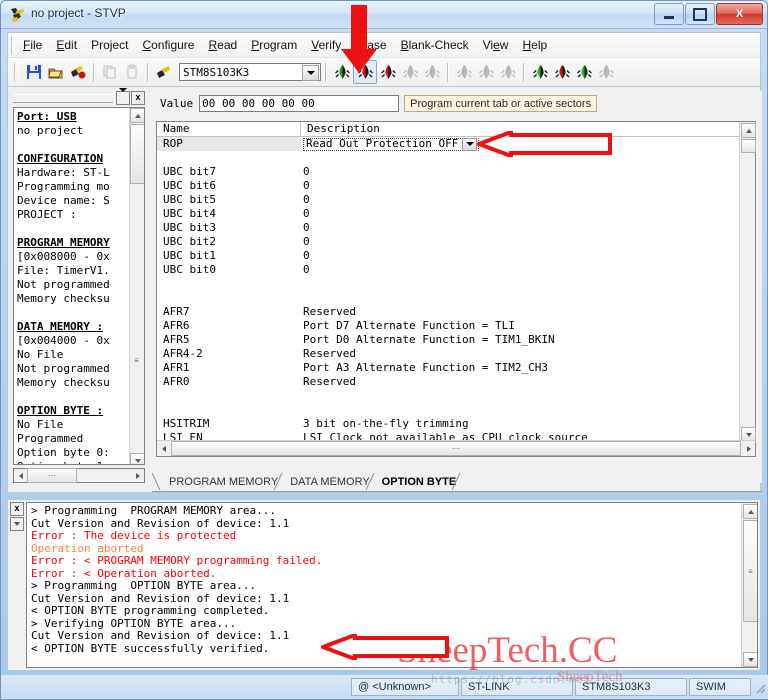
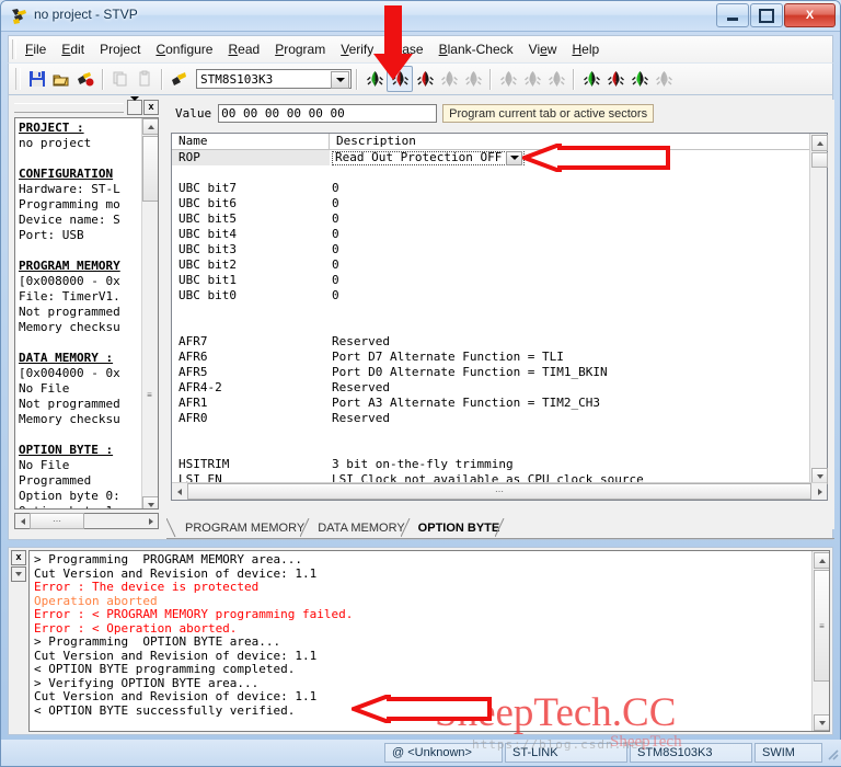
  no project - STVP
  X
  File
  Edit
  Project
  Configure
  Read
  Program
  Verify
  Blank-Check
  View
  Help
  STM8S103K3
  x
- Port: USB
+ PROJECT :
  no project
  CONFIGURATION
  Hardware: ST-L
  Programming mo
  Device name: S
- PROJECT :
+ Port: USB
  PROGRAM MEMORY
  [0x008000 - 0x
  File: TimerV1.
  Not programmed
  Memory checksu
  DATA MEMORY :
  [0x004000 - 0x
  No File
  Not programmed
  Memory checksu
  OPTION BYTE :
  No File
  Programmed
  Option byte 0:
  ≡
  ⋯
  Value
  00 00 00 00 00 00
  Program current tab or active sectors
  Name
  Description
  ROP
  Read Out Protection OFF
  UBC bit7
  0
  UBC bit6
  0
  UBC bit5
  0
  UBC bit4
  0
  UBC bit3
  0
  UBC bit2
  0
  UBC bit1
  0
  UBC bit0
  0
  AFR7
  Reserved
  AFR6
  Port D7 Alternate Function = TLI
  AFR5
  Port D0 Alternate Function = TIM1_BKIN
  AFR4-2
  Reserved
  AFR1
  Port A3 Alternate Function = TIM2_CH3
  AFR0
  Reserved
  HSITRIM
  3 bit on-the-fly trimming
  LSI_EN
  LSI Clock not available as CPU clock source
  ⋯
  PROGRAM MEMORY
  DATA MEMORY
  OPTION BYTE
  x
  > Programming PROGRAM MEMORY area...
  Cut Version and Revision of device: 1.1
  Error : The device is protected
  Operation aborted
  Error : < PROGRAM MEMORY programming failed.
  Error : < Operation aborted.
  > Programming OPTION BYTE area...
  Cut Version and Revision of device: 1.1
  < OPTION BYTE programming completed.
  > Verifying OPTION BYTE area...
  Cut Version and Revision of device: 1.1
  < OPTION BYTE successfully verified.
  ≡
  https://blog.csdn.net
  epTech.CC
  SheepTech
  @ <Unknown>
  ST-LINK
  STM8S103K3
  SWIM
